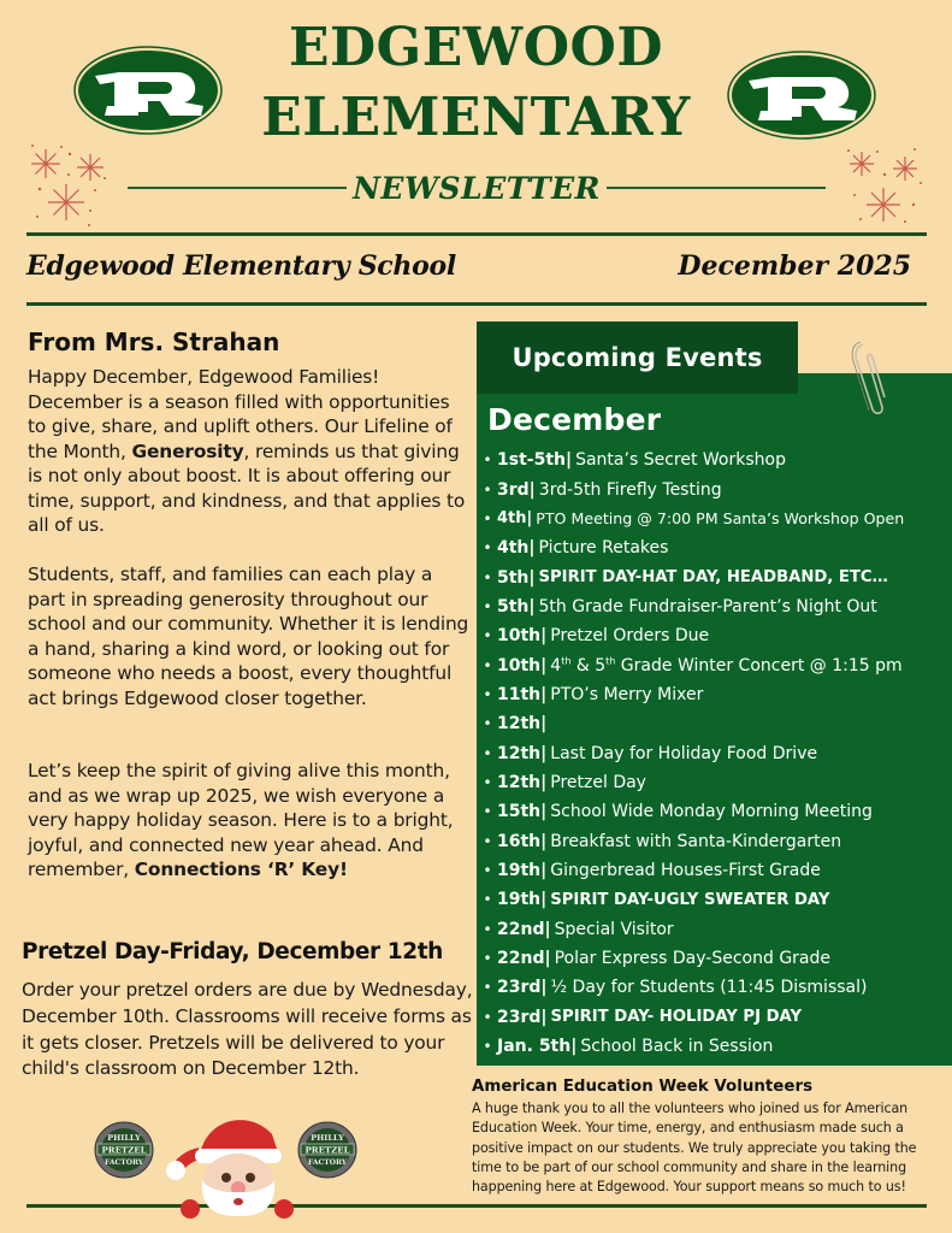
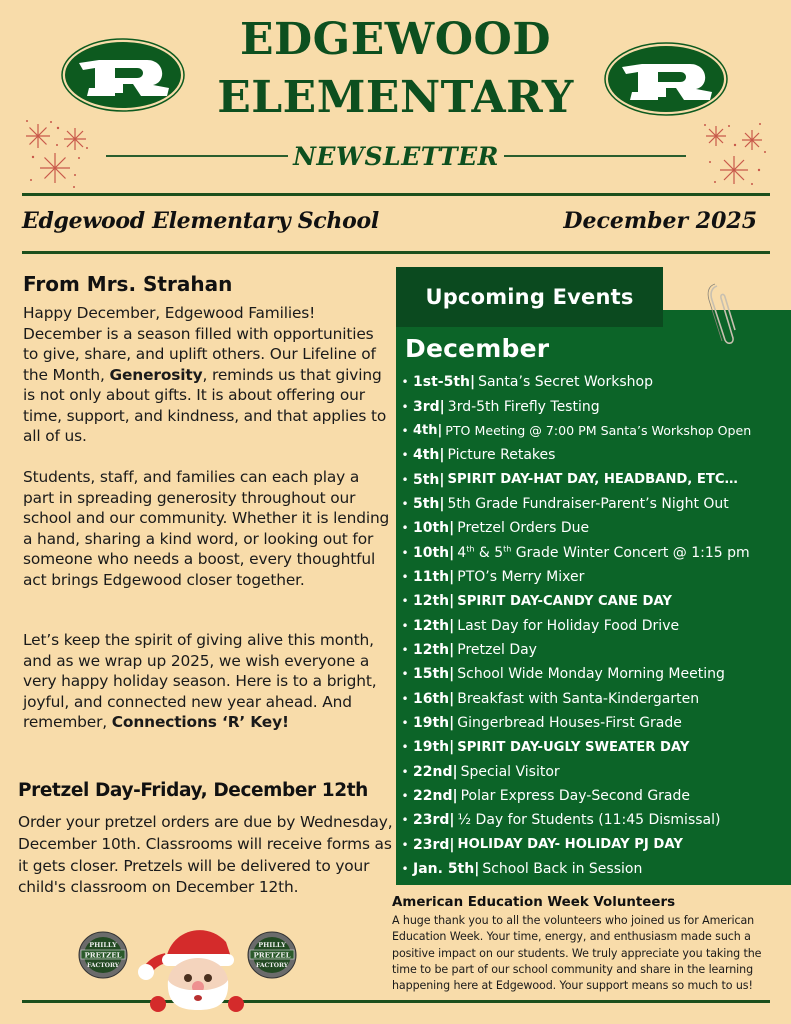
  EDGEWOOD
  ELEMENTARY
  NEWSLETTER
  Edgewood Elementary School
  December 2025
  From Mrs. Strahan
- Happy December, Edgewood Families! December is a season filled with opportunities to give, share, and uplift others. Our Lifeline of the Month, Generosity, reminds us that giving is not only about boost. It is about offering our time, support, and kindness, and that applies to all of us.
+ Happy December, Edgewood Families! December is a season filled with opportunities to give, share, and uplift others. Our Lifeline of the Month, Generosity, reminds us that giving is not only about gifts. It is about offering our time, support, and kindness, and that applies to all of us.
  Students, staff, and families can each play a part in spreading generosity throughout our school and our community. Whether it is lending a hand, sharing a kind word, or looking out for someone who needs a boost, every thoughtful act brings Edgewood closer together.
  Let’s keep the spirit of giving alive this month, and as we wrap up 2025, we wish everyone a very happy holiday season. Here is to a bright, joyful, and connected new year ahead. And remember, Connections ‘R’ Key!
  Pretzel Day-Friday, December 12th
  Order your pretzel orders are due by Wednesday, December 10th. Classrooms will receive forms as it gets closer. Pretzels will be delivered to your child's classroom on December 12th.
  PHILLY
  PRETZEL
  PHILLY
  PRETZEL
  Upcoming Events
  December
  •
  1st-5th|
  Santa’s Secret Workshop
  •
  3rd|
  3rd-5th Firefly Testing
  •
  4th|
  PTO Meeting @ 7:00 PM Santa’s Workshop Open
  •
  4th|
  Picture Retakes
  •
  5th|
  SPIRIT DAY-HAT DAY, HEADBAND, ETC…
  •
  5th|
  5th Grade Fundraiser-Parent’s Night Out
  •
  10th|
  Pretzel Orders Due
  •
  10th|
  4th & 5th Grade Winter Concert @ 1:15 pm
  •
  11th|
  PTO’s Merry Mixer
  •
  12th|
+ SPIRIT DAY-CANDY CANE DAY
  •
  12th|
  Last Day for Holiday Food Drive
  •
  12th|
  Pretzel Day
  •
  15th|
  School Wide Monday Morning Meeting
  •
  16th|
  Breakfast with Santa-Kindergarten
  •
  19th|
  Gingerbread Houses-First Grade
  •
  19th|
  SPIRIT DAY-UGLY SWEATER DAY
  •
  22nd|
  Special Visitor
  •
  22nd|
  Polar Express Day-Second Grade
  •
  23rd|
  ½ Day for Students (11:45 Dismissal)
  •
  23rd|
- SPIRIT DAY- HOLIDAY PJ DAY
+ HOLIDAY DAY- HOLIDAY PJ DAY
  •
  Jan. 5th|
  School Back in Session
  American Education Week Volunteers
  A huge thank you to all the volunteers who joined us for American Education Week. Your time, energy, and enthusiasm made such a positive impact on our students. We truly appreciate you taking the time to be part of our school community and share in the learning happening here at Edgewood. Your support means so much to us!
